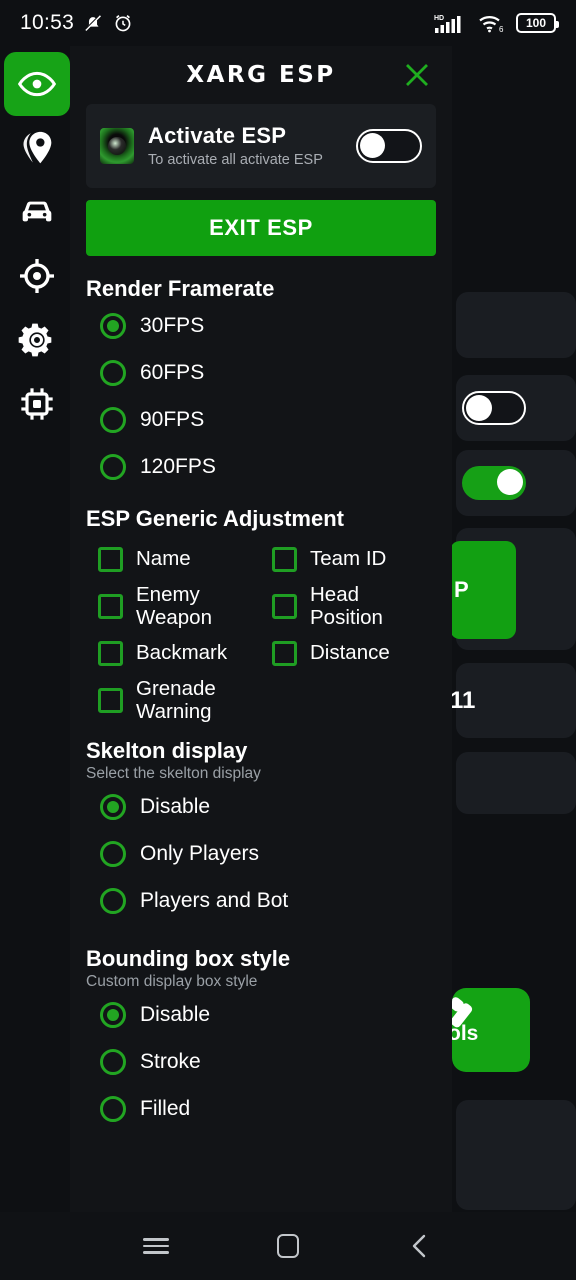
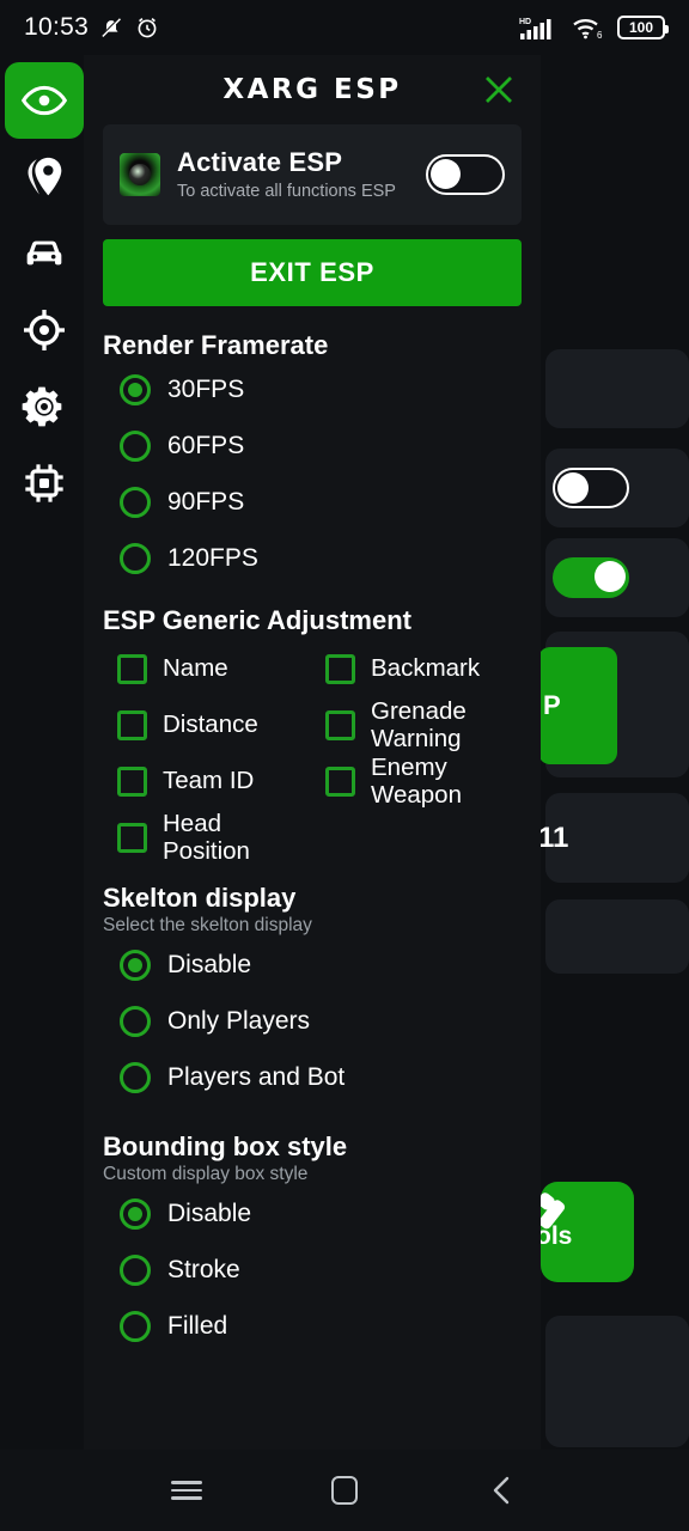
  P
  11
  ols
  10:53
  6
  100
  XARG ESP
  Activate ESP
- To activate all activate ESP
+ To activate all functions ESP
  EXIT ESP
  Render Framerate
  30FPS
  60FPS
  90FPS
  120FPS
  ESP Generic Adjustment
  Name
- Team ID
+ Backmark
- Enemy Weapon
+ Distance
- Head Position
+ Grenade Warning
- Backmark
+ Team ID
- Distance
+ Enemy Weapon
- Grenade Warning
+ Head Position
  Skelton display
  Select the skelton display
  Disable
  Only Players
  Players and Bot
  Bounding box style
  Custom display box style
  Disable
  Stroke
  Filled
